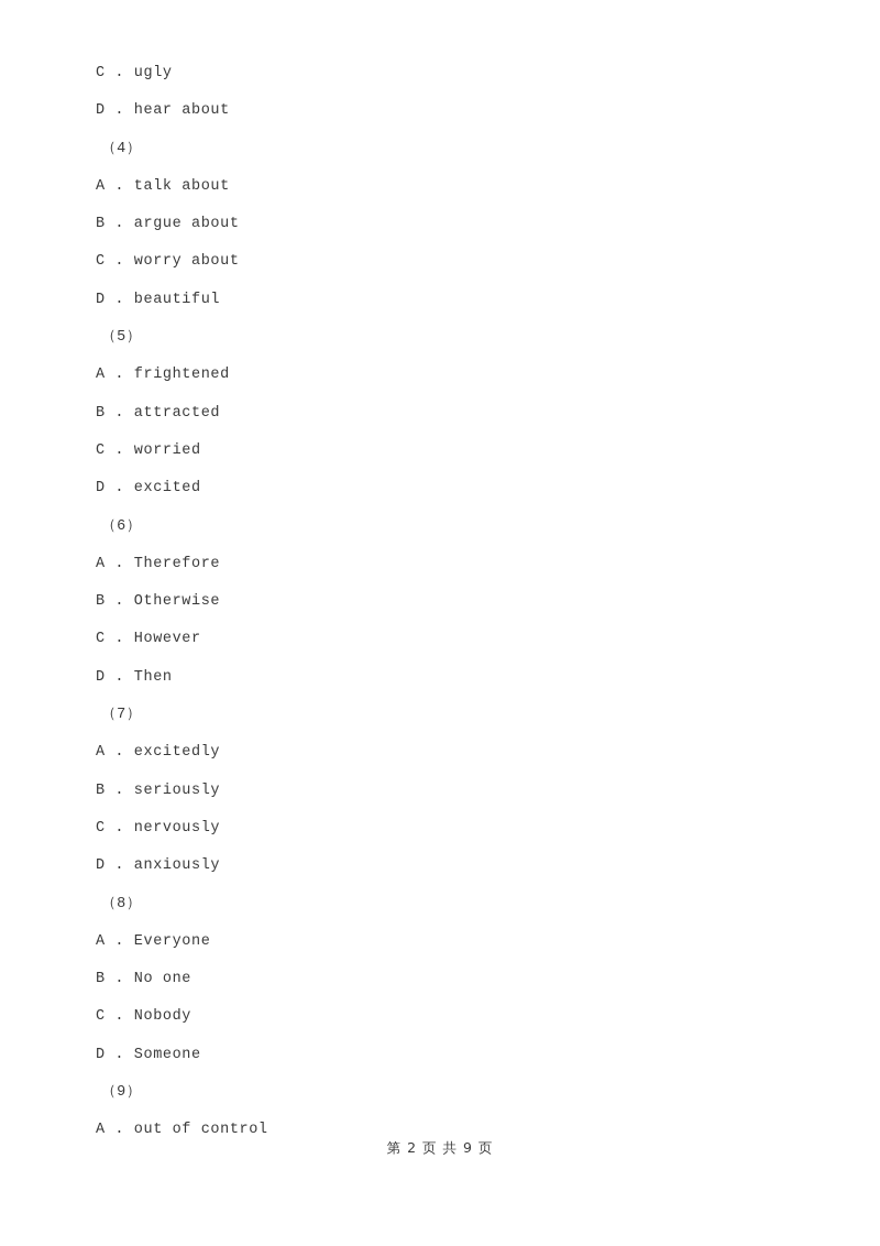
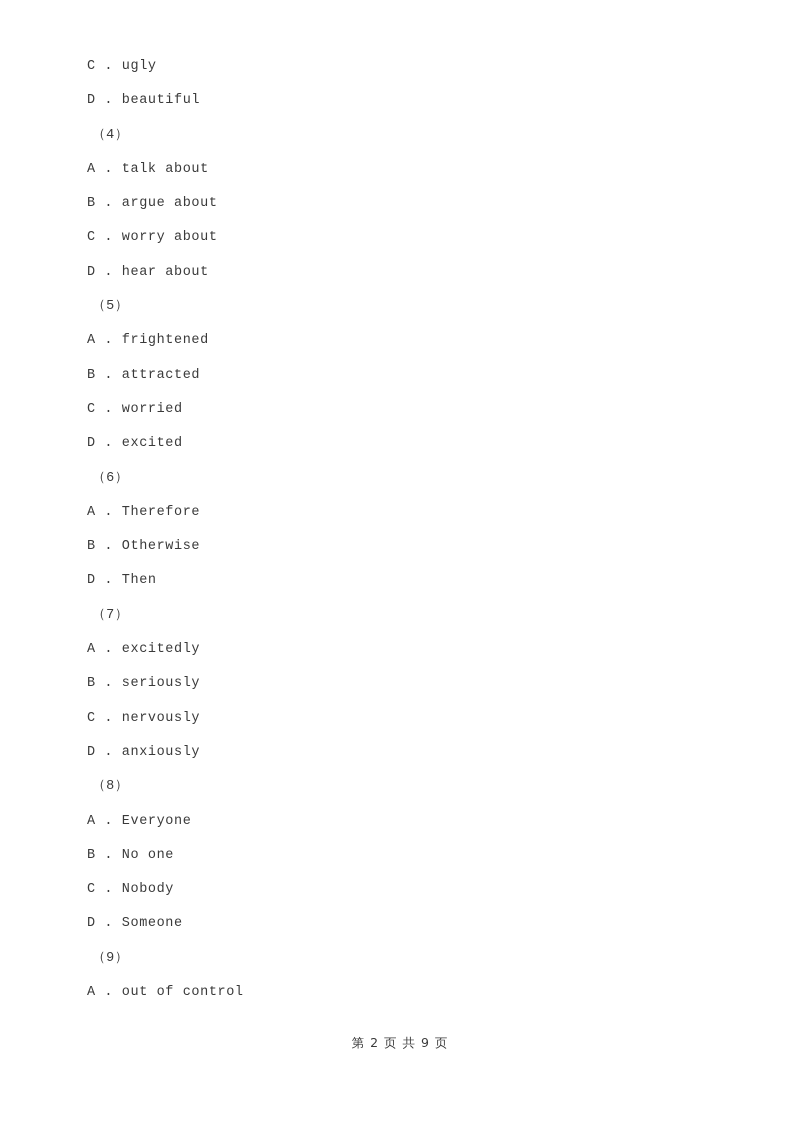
  C . ugly
- D . hear about
+ D . beautiful
  （4）
  A . talk about
  B . argue about
  C . worry about
- D . beautiful
+ D . hear about
  （5）
  A . frightened
  B . attracted
  C . worried
  D . excited
  （6）
  A . Therefore
  B . Otherwise
- C . However
  D . Then
  （7）
  A . excitedly
  B . seriously
  C . nervously
  D . anxiously
  （8）
  A . Everyone
  B . No one
  C . Nobody
  D . Someone
  （9）
  A . out of control
  第 2 页 共 9 页
